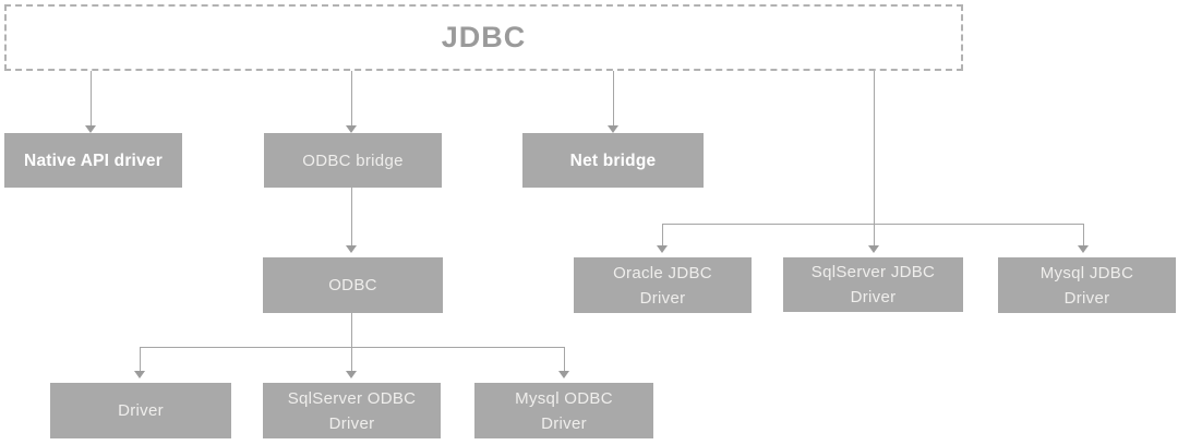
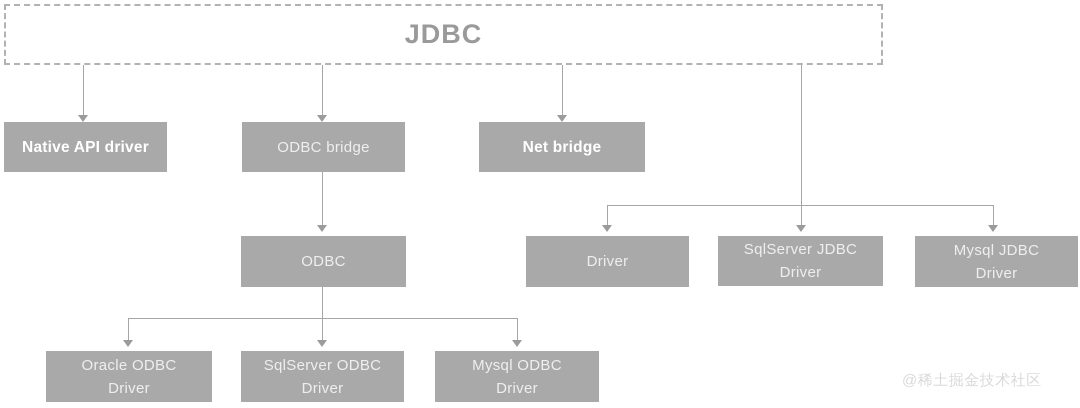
  JDBC
  Native API driver
  ODBC bridge
  Net bridge
  ODBC
- Oracle JDBC
  Driver
  SqlServer JDBC
  Driver
  Mysql JDBC
  Driver
+ Oracle ODBC
  Driver
  SqlServer ODBC
  Driver
  Mysql ODBC
  Driver
+ @稀土掘金技术社区
